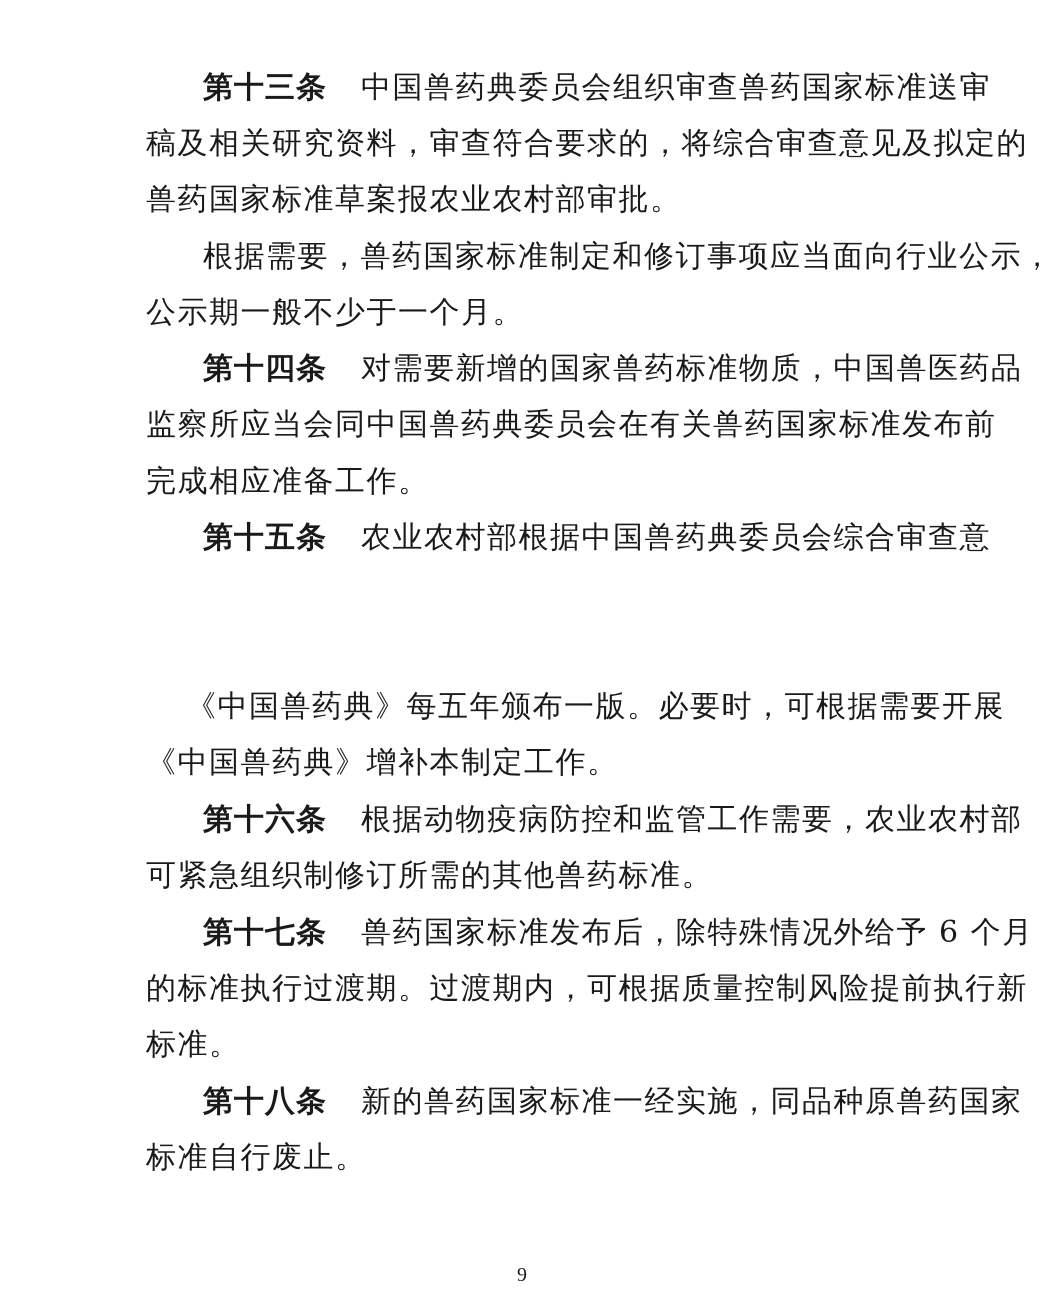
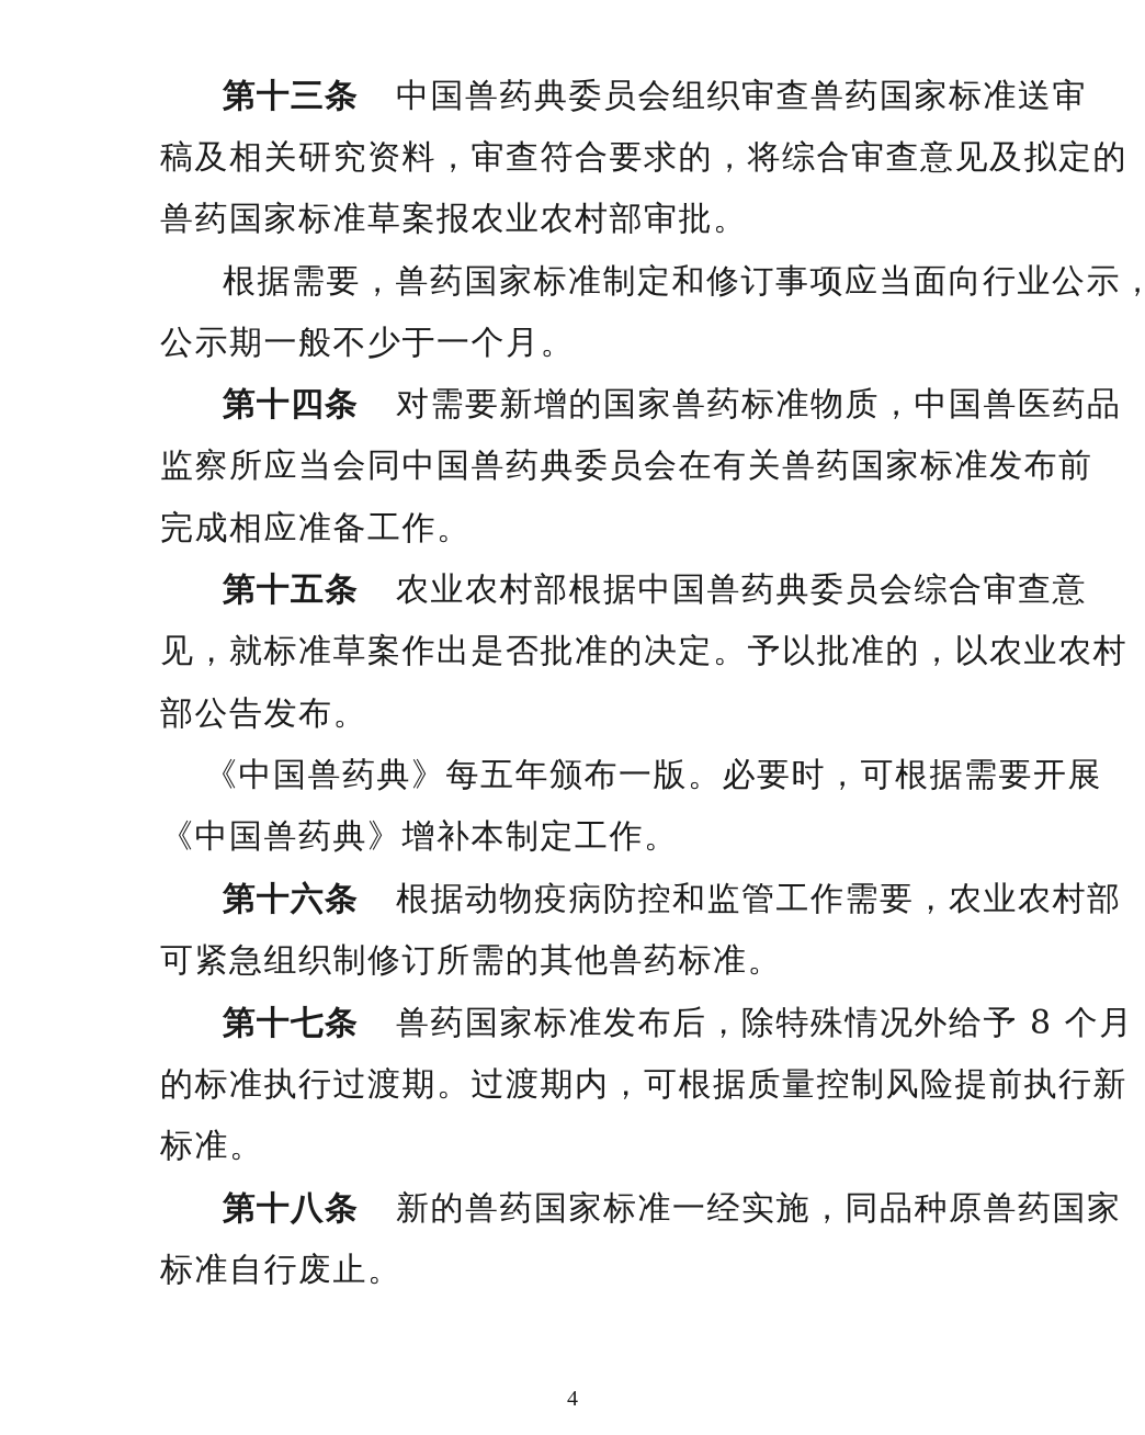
  第十三条 中国兽药典委员会组织审查兽药国家标准送审
  稿及相关研究资料，审查符合要求的，将综合审查意见及拟定的
  兽药国家标准草案报农业农村部审批。
  根据需要，兽药国家标准制定和修订事项应当面向行业公示，
  公示期一般不少于一个月。
  第十四条 对需要新增的国家兽药标准物质，中国兽医药品
  监察所应当会同中国兽药典委员会在有关兽药国家标准发布前
  完成相应准备工作。
  第十五条 农业农村部根据中国兽药典委员会综合审查意
+ 见，就标准草案作出是否批准的决定。予以批准的，以农业农村
+ 部公告发布。
  《中国兽药典》每五年颁布一版。必要时，可根据需要开展
  《中国兽药典》增补本制定工作。
  第十六条 根据动物疫病防控和监管工作需要，农业农村部
  可紧急组织制修订所需的其他兽药标准。
- 第十七条 兽药国家标准发布后，除特殊情况外给予 6 个月
+ 第十七条 兽药国家标准发布后，除特殊情况外给予 8 个月
  的标准执行过渡期。过渡期内，可根据质量控制风险提前执行新
  标准。
  第十八条 新的兽药国家标准一经实施，同品种原兽药国家
  标准自行废止。
- 9
+ 4
